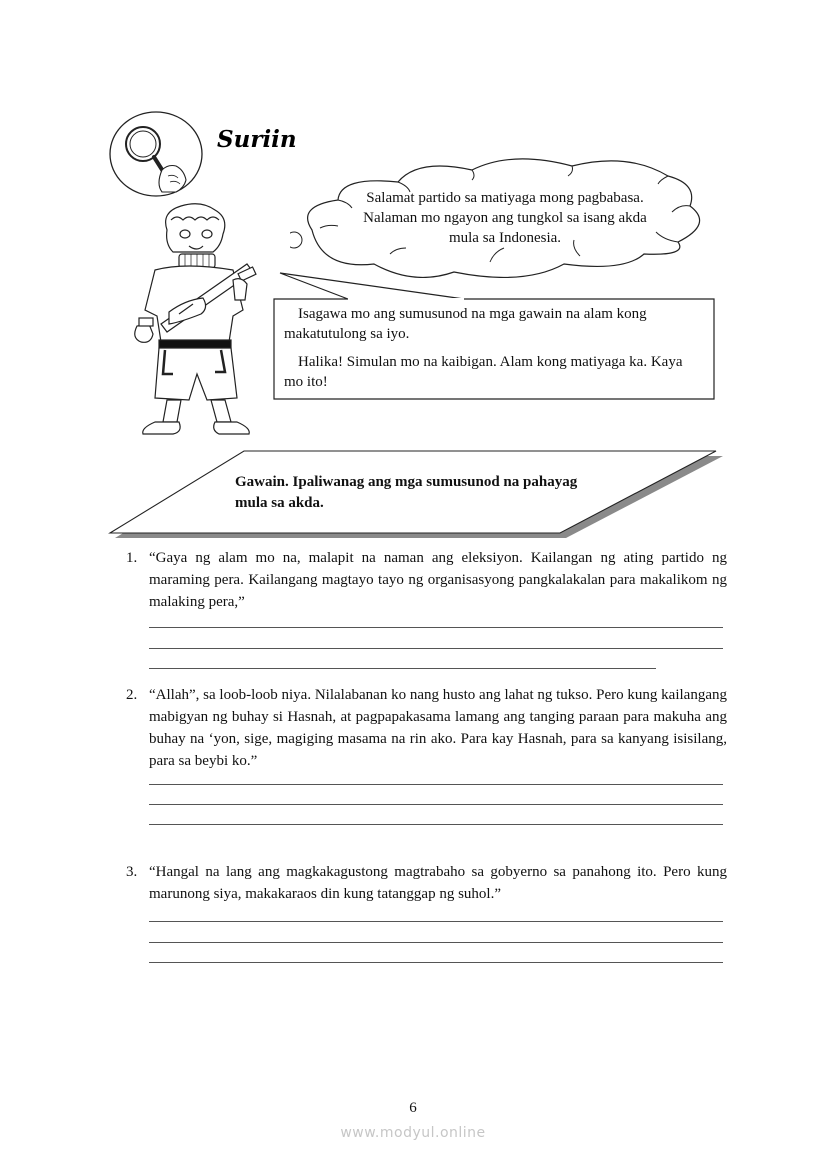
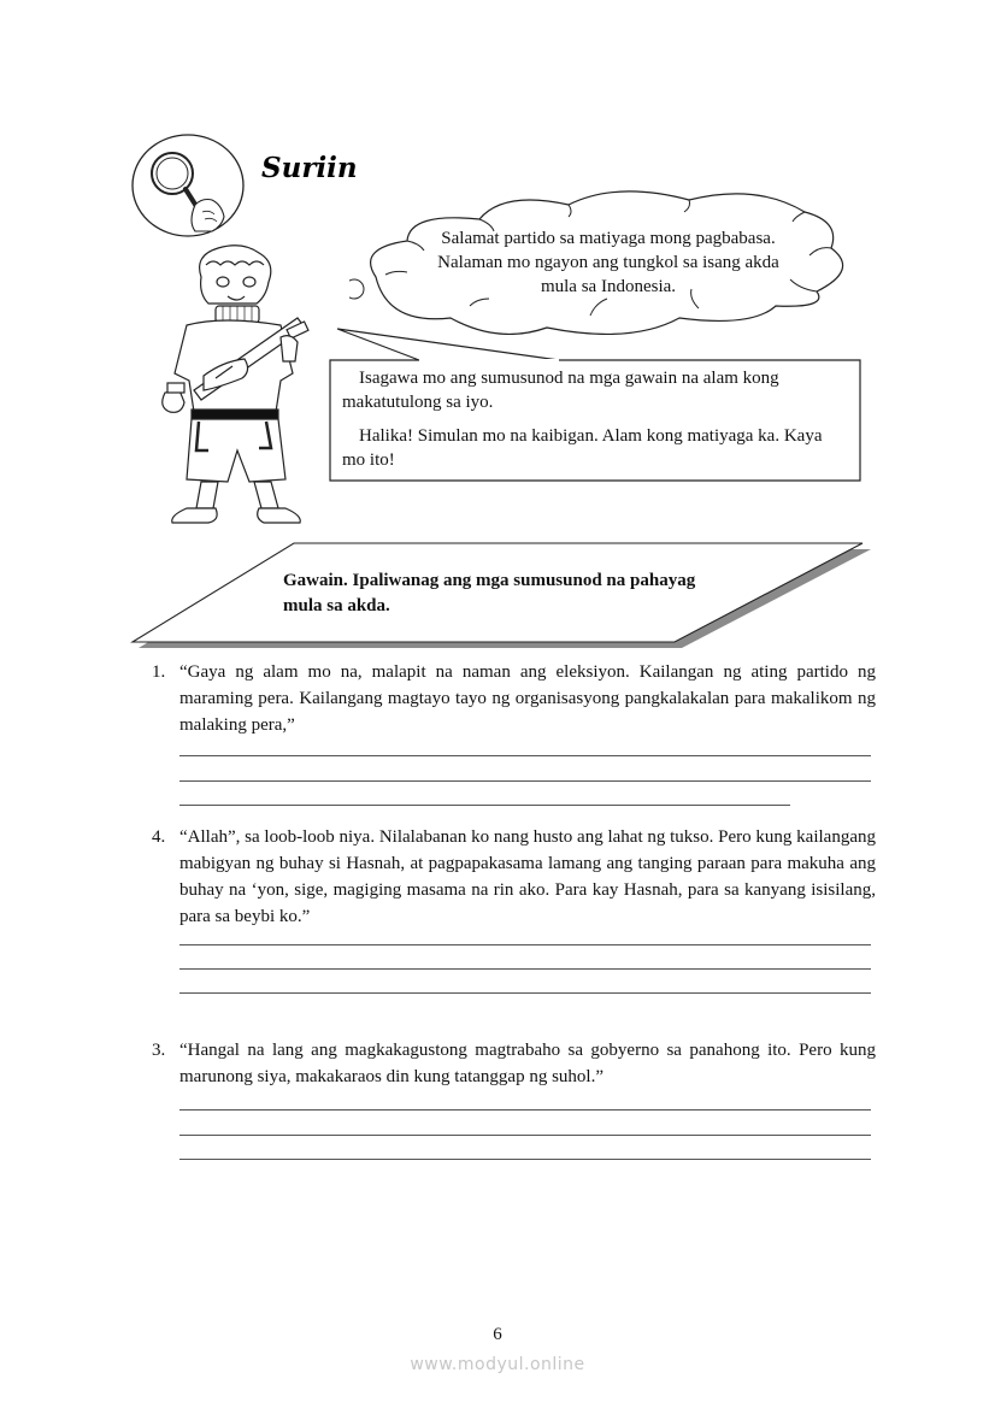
  Suriin
  Salamat partido sa matiyaga mong pagbabasa. Nalaman mo ngayon ang tungkol sa isang akda mula sa Indonesia.
  Isagawa mo ang sumusunod na mga gawain na alam kong makatutulong sa iyo.
  Halika! Simulan mo na kaibigan. Alam kong matiyaga ka. Kaya mo ito!
  Gawain. Ipaliwanag ang mga sumusunod na pahayag mula sa akda.
  1.
  “Gaya ng alam mo na, malapit na naman ang eleksiyon. Kailangan ng ating partido ng maraming pera. Kailangang magtayo tayo ng organisasyong pangkalakalan para makalikom ng malaking pera,”
- 2.
+ 4.
  “Allah”, sa loob-loob niya. Nilalabanan ko nang husto ang lahat ng tukso. Pero kung kailangang mabigyan ng buhay si Hasnah, at pagpapakasama lamang ang tanging paraan para makuha ang buhay na ‘yon, sige, magiging masama na rin ako. Para kay Hasnah, para sa kanyang isisilang, para sa beybi ko.”
  3.
  “Hangal na lang ang magkakagustong magtrabaho sa gobyerno sa panahong ito. Pero kung marunong siya, makakaraos din kung tatanggap ng suhol.”
  6
  www.modyul.online
